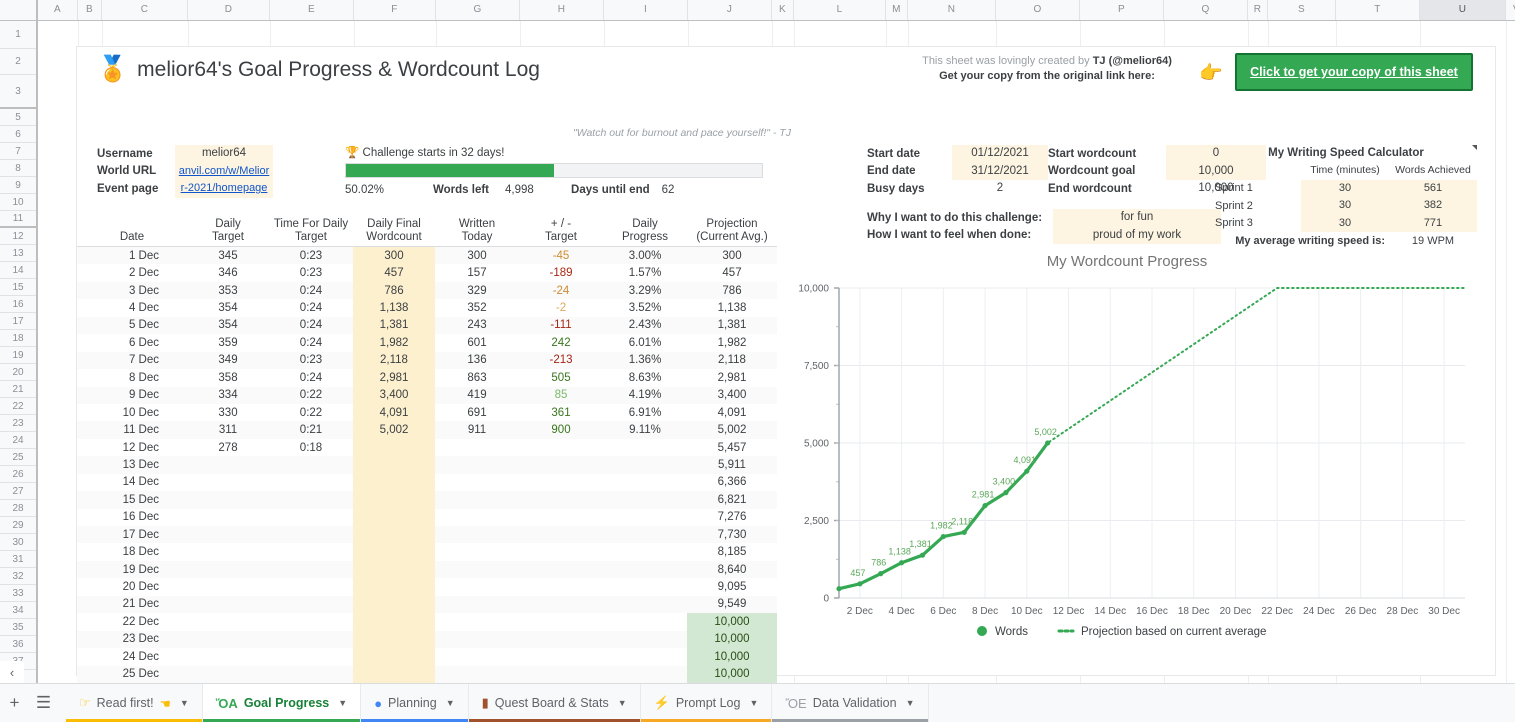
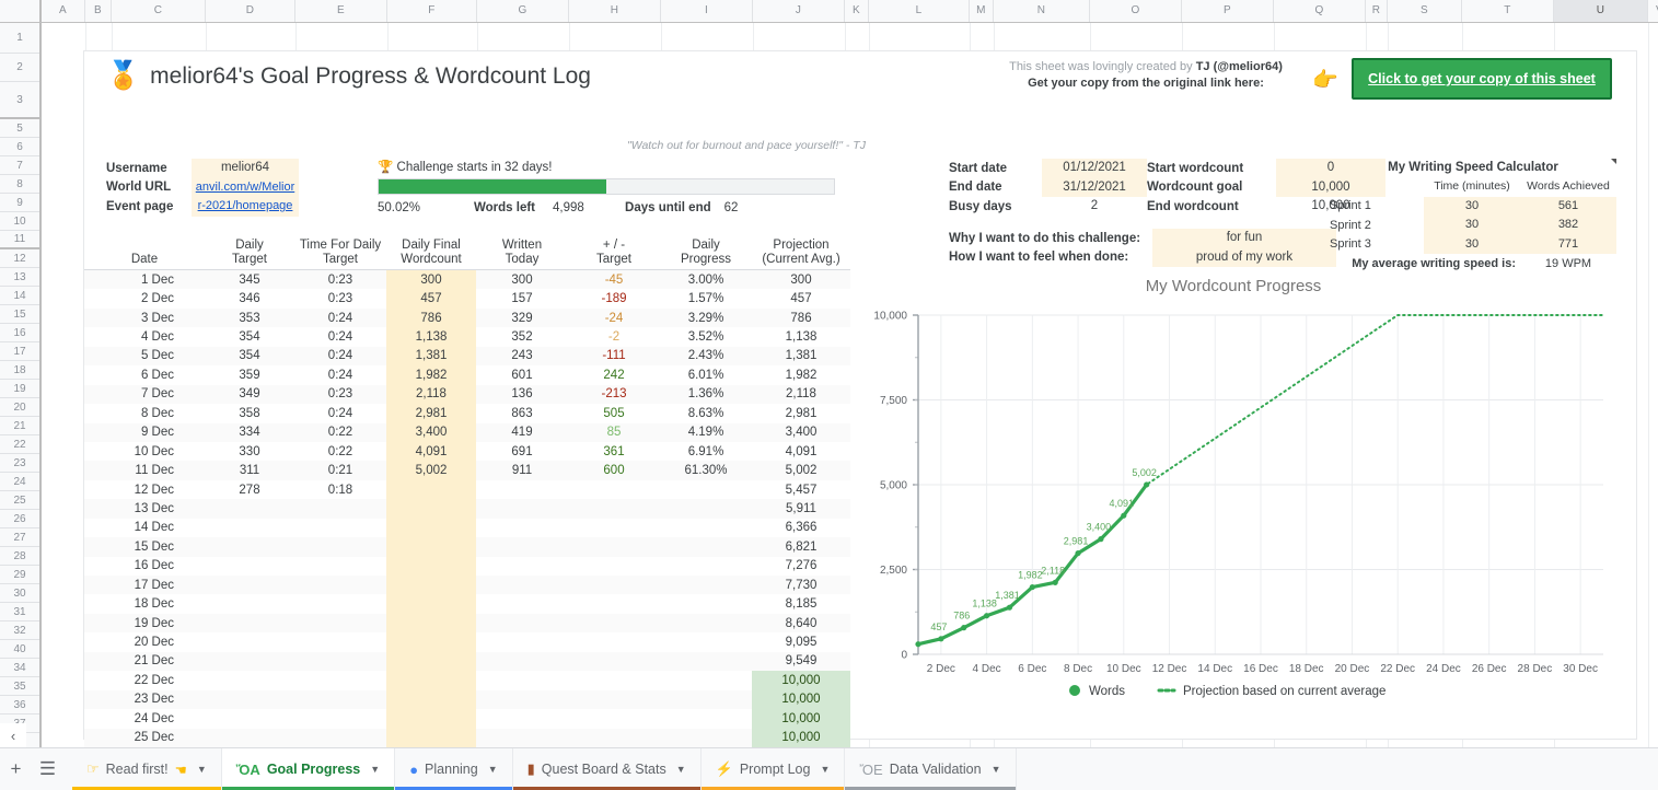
  A
  B
  C
  D
  E
  F
  G
  H
  I
  J
  K
  L
  M
  N
  O
  P
  Q
  R
  S
  T
  U
  1
  2
  3
  5
  6
  7
  8
  9
  10
  11
  12
  13
  14
  15
  16
  17
  18
  19
  20
  21
  22
  23
  24
  25
  26
  27
  28
  29
  30
  31
  32
- 33
+ 40
  34
  35
  36
  🏅
  melior64's Goal Progress & Wordcount Log
  This sheet was lovingly created by TJ (@melior64)
  Get your copy from the original link here:
  👉
  Click to get your copy of this sheet
  "Watch out for burnout and pace yourself!" - TJ
  Username
  melior64
  World URL
  anvil.com/w/Melior
  Event page
  r-2021/homepage
  🏆 Challenge starts in 32 days!
  50.02%
  Words left
  4,998
  Days until end
  62
  Start date
  01/12/2021
  Start wordcount
  0
  End date
  31/12/2021
  Wordcount goal
  10,000
  Busy days
  2
  End wordcount
  10,000
  Why I want to do this challenge:
  for fun
  How I want to feel when done:
  proud of my work
  My Writing Speed Calculator
  Time (minutes)
  Words Achieved
  Sprint 1
  30
  561
  Sprint 2
  30
  382
  Sprint 3
  30
  771
  My average writing speed is:
  19 WPM
  Date
  Daily
  Target
  Time For Daily
  Target
  Daily Final
  Wordcount
  Written
  Today
  + / -
  Target
  Daily
  Progress
  Projection
  (Current Avg.)
  1 Dec
  345
  0:23
  300
  300
  -45
  3.00%
  300
  2 Dec
  346
  0:23
  457
  157
  -189
  1.57%
  457
  3 Dec
  353
  0:24
  786
  329
  -24
  3.29%
  786
  4 Dec
  354
  0:24
  1,138
  352
  -2
  3.52%
  1,138
  5 Dec
  354
  0:24
  1,381
  243
  -111
  2.43%
  1,381
  6 Dec
  359
  0:24
  1,982
  601
  242
  6.01%
  1,982
  7 Dec
  349
  0:23
  2,118
  136
  -213
  1.36%
  2,118
  8 Dec
  358
  0:24
  2,981
  863
  505
  8.63%
  2,981
  9 Dec
  334
  0:22
  3,400
  419
  85
  4.19%
  3,400
  10 Dec
  330
  0:22
  4,091
  691
  361
  6.91%
  4,091
  11 Dec
  311
  0:21
  5,002
  911
- 900
+ 600
- 9.11%
+ 61.30%
  5,002
  12 Dec
  278
  0:18
  5,457
  13 Dec
  5,911
  14 Dec
  6,366
  15 Dec
  6,821
  16 Dec
  7,276
  17 Dec
  7,730
  18 Dec
  8,185
  19 Dec
  8,640
  20 Dec
  9,095
  21 Dec
  9,549
  22 Dec
  10,000
  23 Dec
  10,000
  24 Dec
  10,000
  25 Dec
  10,000
  My Wordcount Progress
  0
  2,500
  5,000
  7,500
  10,000
  2 Dec
  4 Dec
  6 Dec
  8 Dec
  10 Dec
  12 Dec
  14 Dec
  16 Dec
  18 Dec
  20 Dec
  22 Dec
  24 Dec
  26 Dec
  28 Dec
  30 Dec
  457
  786
  1,138
  1,381
  1,982
  2,118
  2,981
  3,400
  4,091
  5,002
  Words
  Projection based on current average
  ‹
  +
  ☰
  ☞
  Read first!
  ☚
  ▼
  ὌA
  Goal Progress
  ▼
  ●
  Planning
  ▼
  ▮
  Quest Board & Stats
  ▼
  ⚡
  Prompt Log
  ▼
  ὌE
  Data Validation
  ▼
